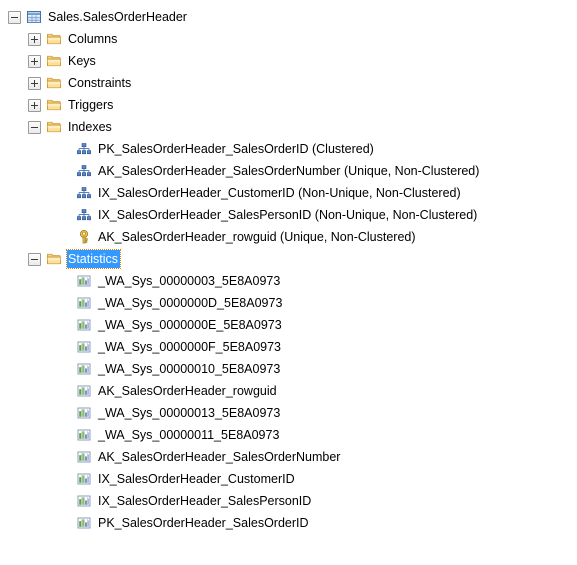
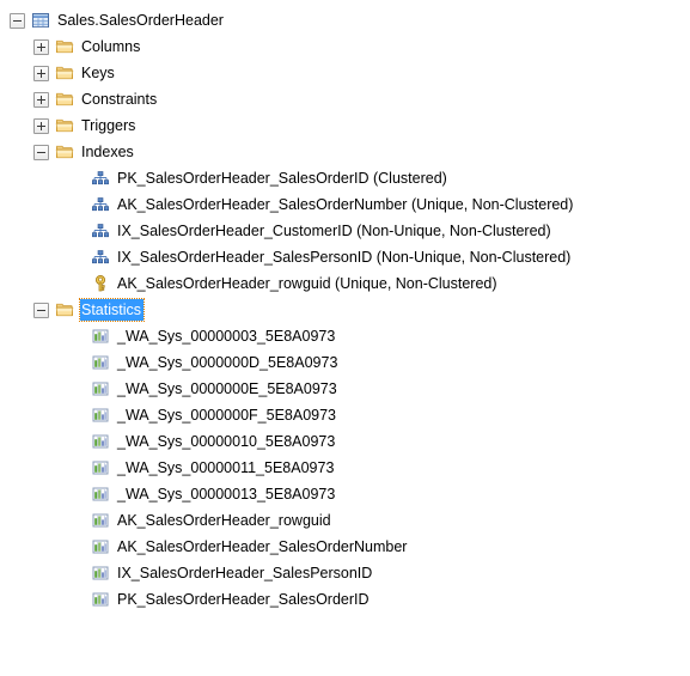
  Sales.SalesOrderHeader
  Columns
  Keys
  Constraints
  Triggers
  Indexes
  PK_SalesOrderHeader_SalesOrderID (Clustered)
  AK_SalesOrderHeader_SalesOrderNumber (Unique, Non-Clustered)
  IX_SalesOrderHeader_CustomerID (Non-Unique, Non-Clustered)
  IX_SalesOrderHeader_SalesPersonID (Non-Unique, Non-Clustered)
  AK_SalesOrderHeader_rowguid (Unique, Non-Clustered)
  Statistics
  _WA_Sys_00000003_5E8A0973
  _WA_Sys_0000000D_5E8A0973
  _WA_Sys_0000000E_5E8A0973
  _WA_Sys_0000000F_5E8A0973
  _WA_Sys_00000010_5E8A0973
- AK_SalesOrderHeader_rowguid
+ _WA_Sys_00000011_5E8A0973
  _WA_Sys_00000013_5E8A0973
- _WA_Sys_00000011_5E8A0973
+ AK_SalesOrderHeader_rowguid
  AK_SalesOrderHeader_SalesOrderNumber
- IX_SalesOrderHeader_CustomerID
  IX_SalesOrderHeader_SalesPersonID
  PK_SalesOrderHeader_SalesOrderID
